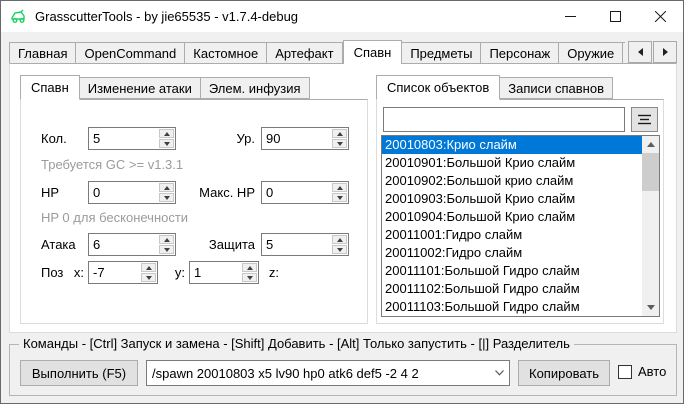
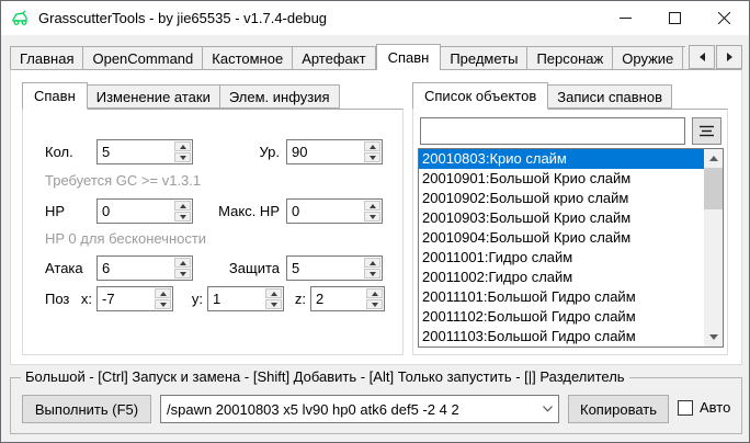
  GrasscutterTools - by jie65535 - v1.7.4-debug
  Главная
  OpenCommand
  Кастомное
  Артефакт
  Спавн
  Предметы
  Персонаж
  Оружие
  Спавн
  Изменение атаки
  Элем. инфузия
  Кол.
  5
  Ур.
  90
  Требуется GC >= v1.3.1
  HP
  0
  Макс. HP
  0
  HP 0 для бесконечности
  Атака
  6
  Защита
  5
  Поз
  x:
  -7
  y:
  1
  z:
+ 2
  Список объектов
  Записи спавнов
  20010803:Крио слайм
  20010901:Большой Крио слайм
  20010902:Большой крио слайм
  20010903:Большой Крио слайм
  20010904:Большой Крио слайм
  20011001:Гидро слайм
  20011002:Гидро слайм
  20011101:Большой Гидро слайм
  20011102:Большой Гидро слайм
  20011103:Большой Гидро слайм
- Команды - [Ctrl] Запуск и замена - [Shift] Добавить - [Alt] Только запустить - [|] Разделитель
+ Большой - [Ctrl] Запуск и замена - [Shift] Добавить - [Alt] Только запустить - [|] Разделитель
  Выполнить (F5)
  /spawn 20010803 x5 lv90 hp0 atk6 def5 -2 4 2
  Копировать
  Авто
